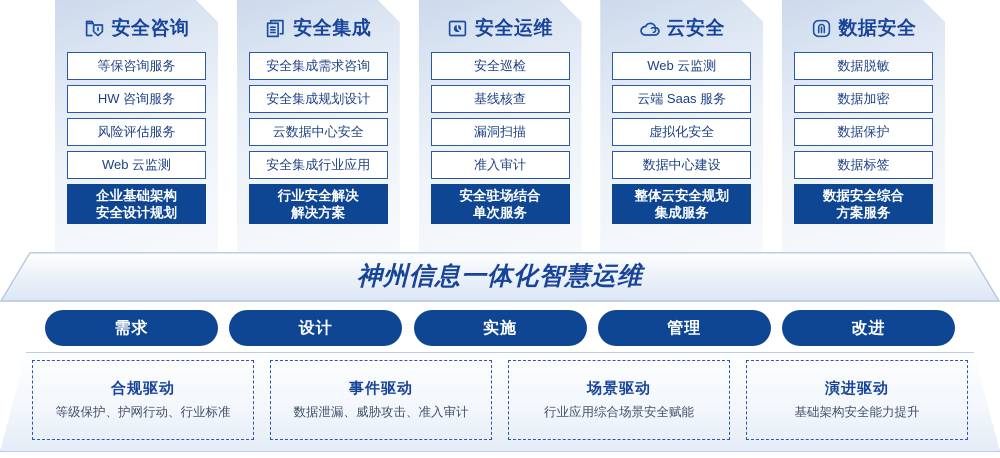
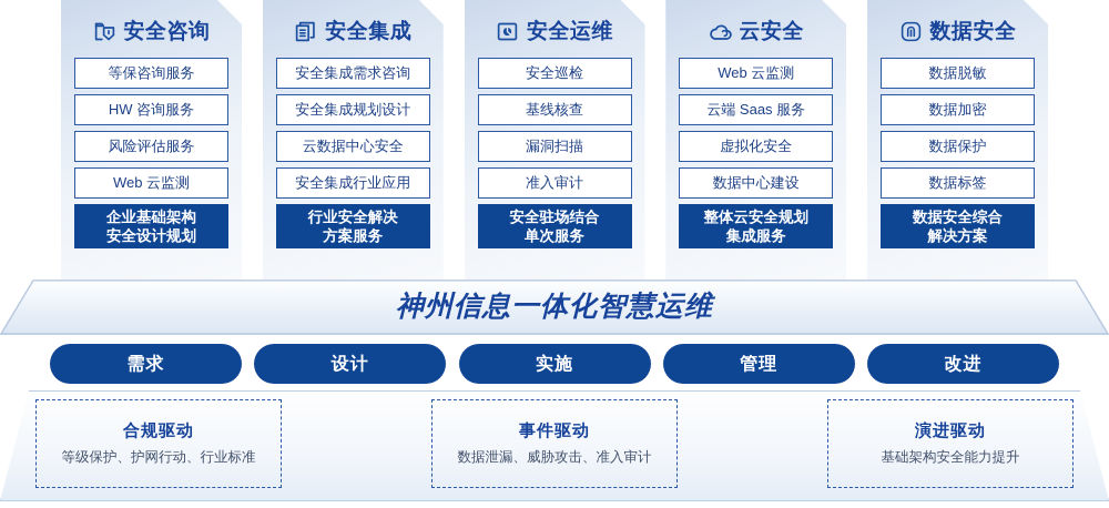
  安全咨询
  等保咨询服务
  HW 咨询服务
  风险评估服务
  Web 云监测
  企业基础架构
  安全设计规划
  安全集成
  安全集成需求咨询
  安全集成规划设计
  云数据中心安全
  安全集成行业应用
  行业安全解决
- 解决方案
+ 方案服务
  安全运维
  安全巡检
  基线核查
  漏洞扫描
  准入审计
  安全驻场结合
  单次服务
  云安全
  Web 云监测
  云端 Saas 服务
  虚拟化安全
  数据中心建设
  整体云安全规划
  集成服务
  数据安全
  数据脱敏
  数据加密
  数据保护
  数据标签
  数据安全综合
- 方案服务
+ 解决方案
  神州信息一体化智慧运维
  需求
  设计
  实施
  管理
  改进
  合规驱动
  等级保护、护网行动、行业标准
  事件驱动
  数据泄漏、威胁攻击、准入审计
- 场景驱动
- 行业应用综合场景安全赋能
  演进驱动
  基础架构安全能力提升
